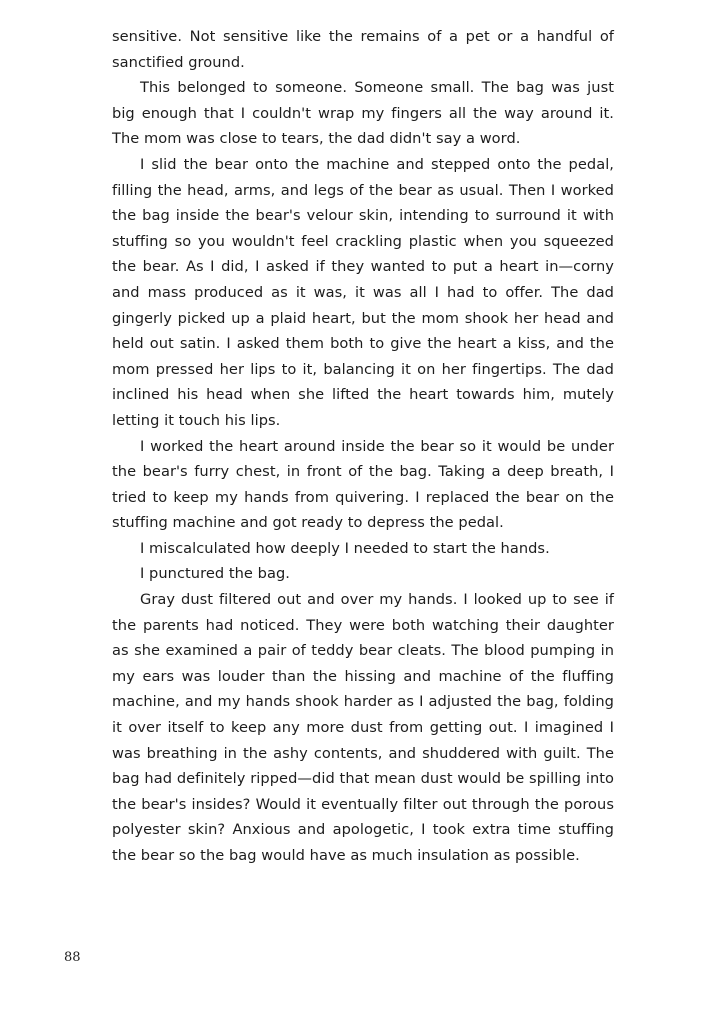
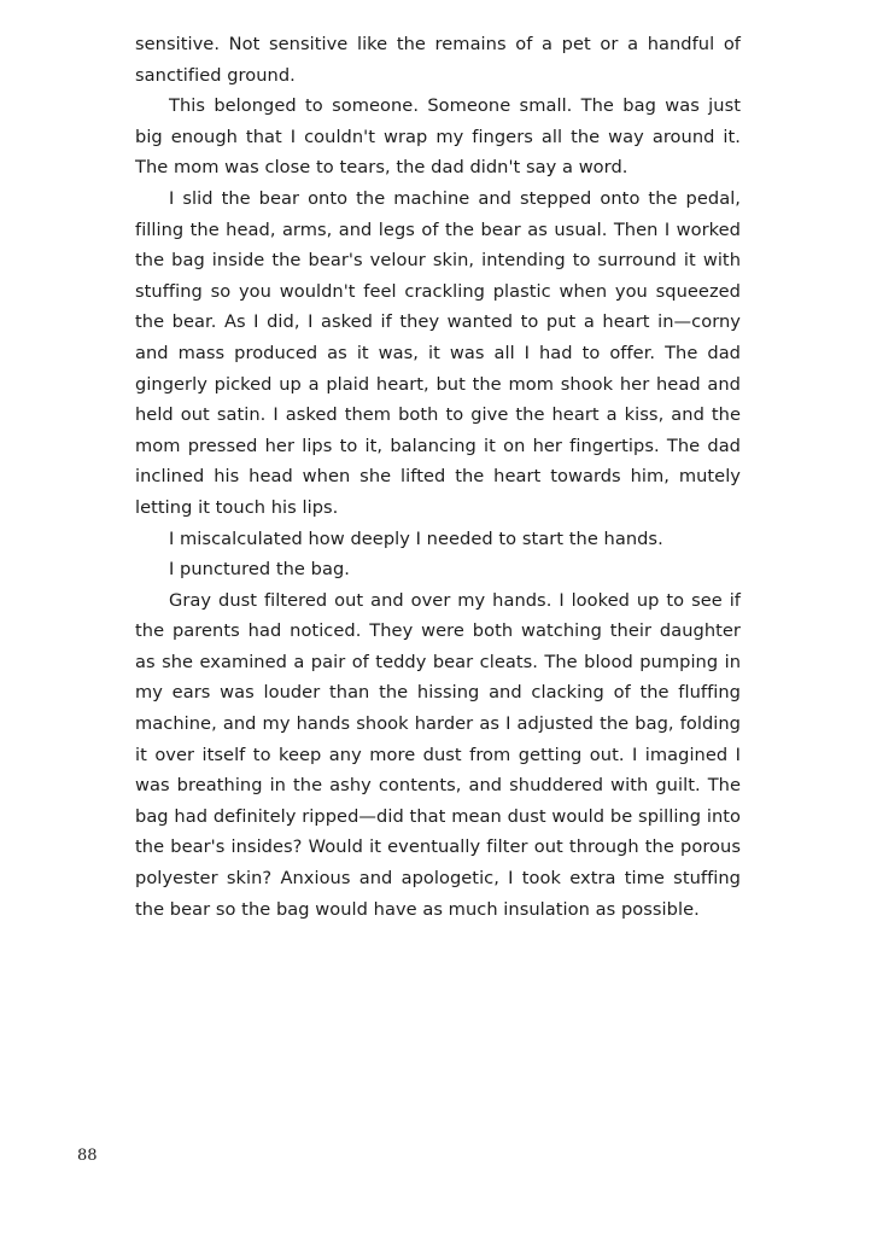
  sensitive. Not sensitive like the remains of a pet or a handful of sanctified ground.
  This belonged to someone. Someone small. The bag was just big enough that I couldn't wrap my fingers all the way around it. The mom was close to tears, the dad didn't say a word.
  I slid the bear onto the machine and stepped onto the pedal, filling the head, arms, and legs of the bear as usual. Then I worked the bag inside the bear's velour skin, intending to surround it with stuffing so you wouldn't feel crackling plastic when you squeezed the bear. As I did, I asked if they wanted to put a heart in—corny and mass produced as it was, it was all I had to offer. The dad gingerly picked up a plaid heart, but the mom shook her head and held out satin. I asked them both to give the heart a kiss, and the mom pressed her lips to it, balancing it on her fingertips. The dad inclined his head when she lifted the heart towards him, mutely letting it touch his lips.
- I worked the heart around inside the bear so it would be under the bear's furry chest, in front of the bag. Taking a deep breath, I tried to keep my hands from quivering. I replaced the bear on the stuffing machine and got ready to depress the pedal.
  I miscalculated how deeply I needed to start the hands.
  I punctured the bag.
- Gray dust filtered out and over my hands. I looked up to see if the parents had noticed. They were both watching their daughter as she examined a pair of teddy bear cleats. The blood pumping in my ears was louder than the hissing and machine of the fluffing machine, and my hands shook harder as I adjusted the bag, folding it over itself to keep any more dust from getting out. I imagined I was breathing in the ashy contents, and shuddered with guilt. The bag had definitely ripped—did that mean dust would be spilling into the bear's insides? Would it eventually filter out through the porous polyester skin? Anxious and apologetic, I took extra time stuffing the bear so the bag would have as much insulation as possible.
+ Gray dust filtered out and over my hands. I looked up to see if the parents had noticed. They were both watching their daughter as she examined a pair of teddy bear cleats. The blood pumping in my ears was louder than the hissing and clacking of the fluffing machine, and my hands shook harder as I adjusted the bag, folding it over itself to keep any more dust from getting out. I imagined I was breathing in the ashy contents, and shuddered with guilt. The bag had definitely ripped—did that mean dust would be spilling into the bear's insides? Would it eventually filter out through the porous polyester skin? Anxious and apologetic, I took extra time stuffing the bear so the bag would have as much insulation as possible.
  88
